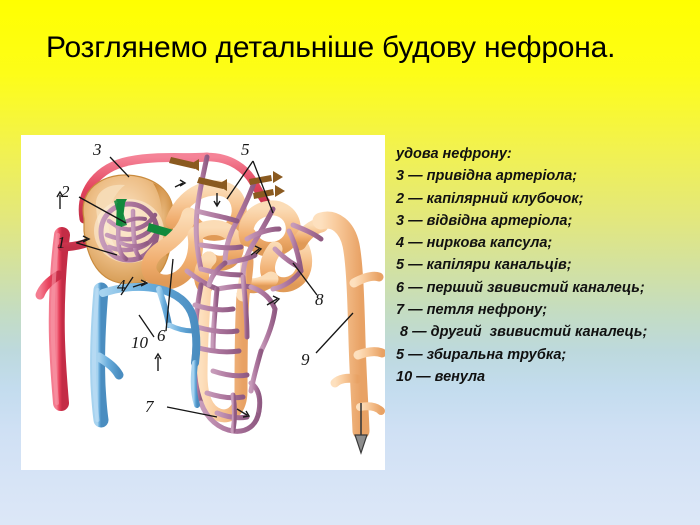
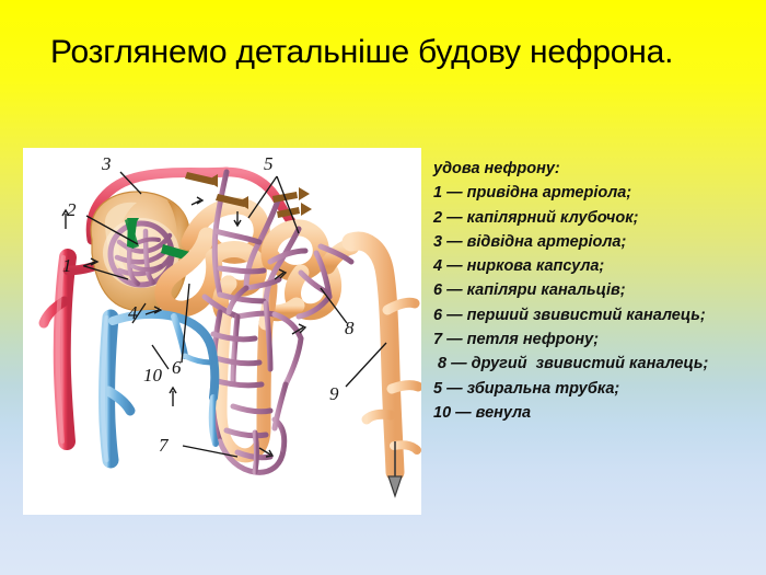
  Розглянемо детальніше будову нефрона.
  1
  2
  3
  4
  5
  6
  7
  8
  9
  10
  удова нефрону:
- 3 — привідна артеріола;
+ 1 — привідна артеріола;
  2 — капілярний клубочок;
  3 — відвідна артеріола;
  4 — ниркова капсула;
- 5 — капіляри канальців;
+ 6 — капіляри канальців;
  6 — перший звивистий каналець;
  7 — петля нефрону;
  8 — другий звивистий каналець;
  5 — збиральна трубка;
  10 — венула
